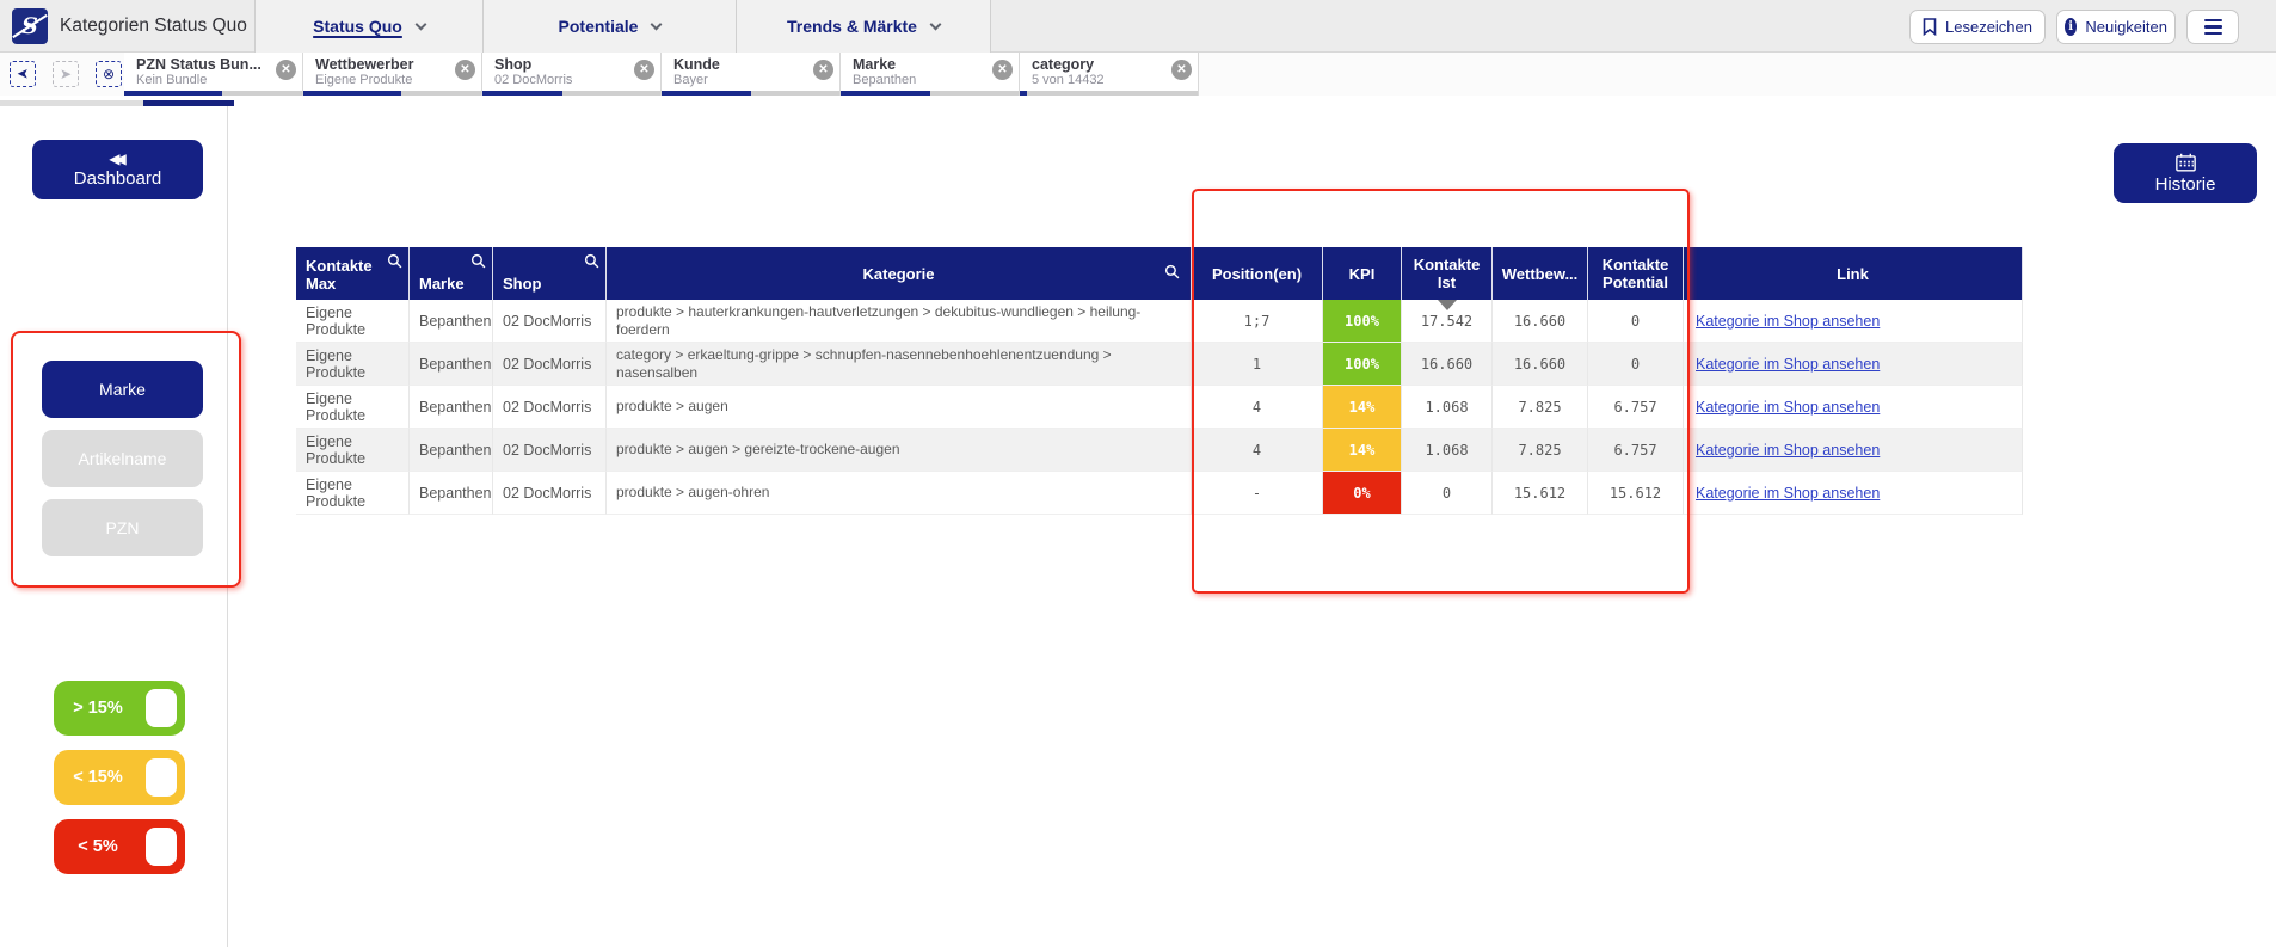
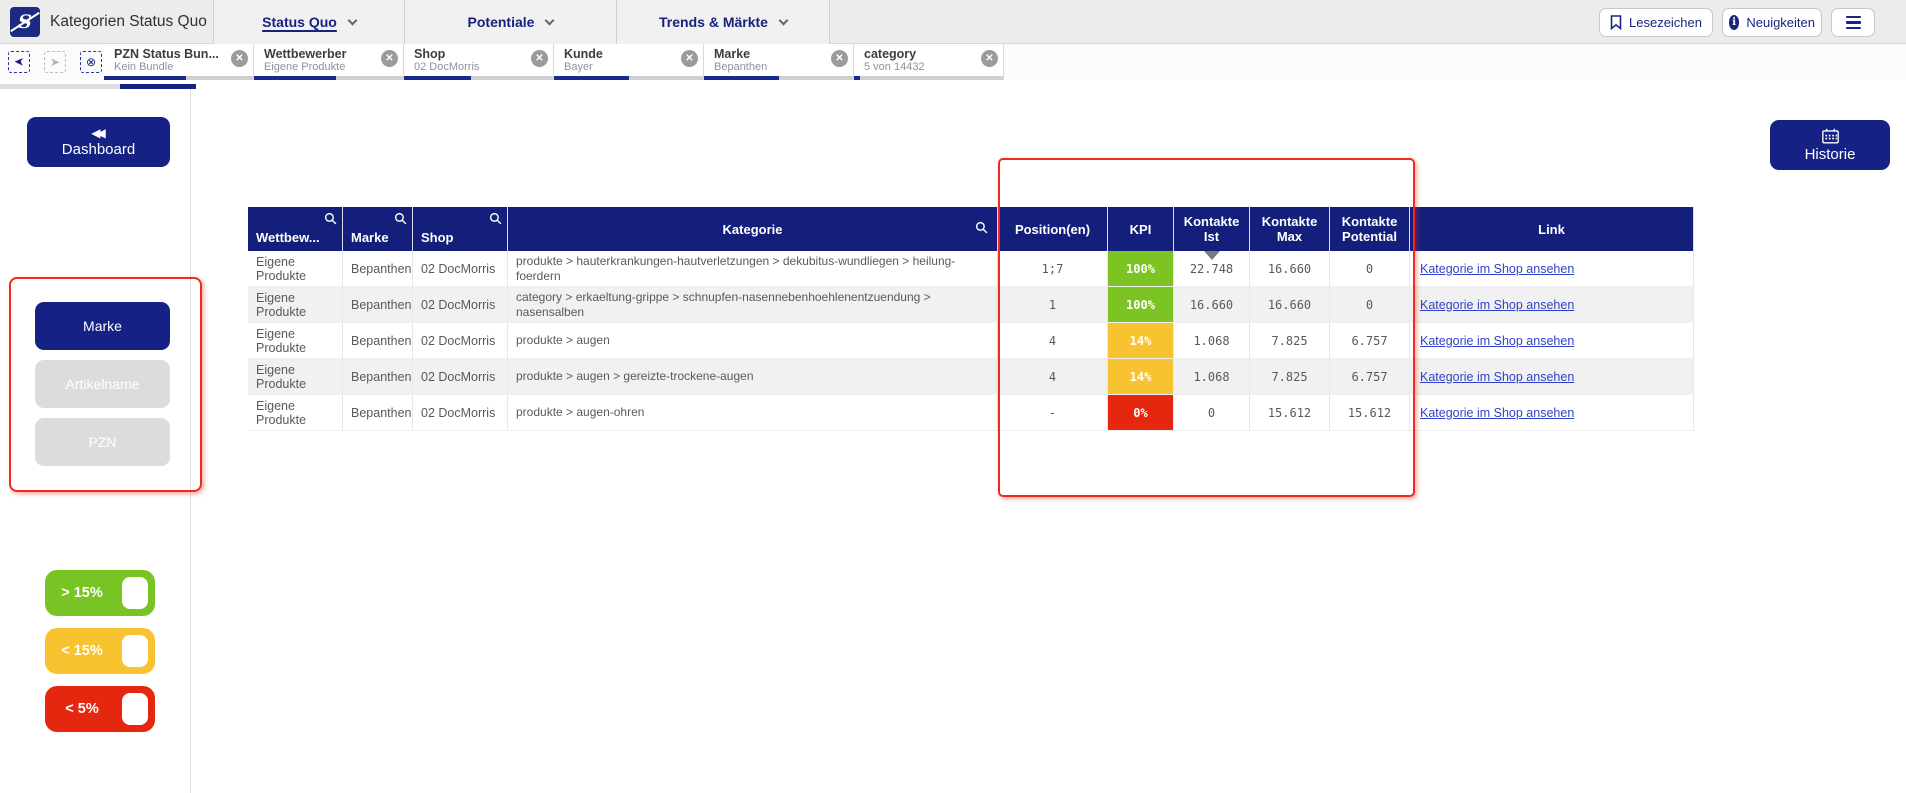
  Kategorien Status Quo
  Status Quo
  Potentiale
  Trends & Märkte
  Lesezeichen
  i
  Neuigkeiten
  ➤
  ⊗
  PZN Status Bun...
  Kein Bundle
  ✕
  Wettbewerber
  Eigene Produkte
  ✕
  Shop
  02 DocMorris
  ✕
  Kunde
  Bayer
  ✕
  Marke
  Bepanthen
  ✕
  category
  5 von 14432
  ✕
  ◀◀
  Dashboard
  MarkeArtikelnamePZN
  > 15%
  < 15%
  < 5%
  Historie
- Kontakte Max
+ Wettbew...
  Marke
  Shop
  Kategorie
  Position(en)
  KPI
  Kontakte Ist
- Wettbew...
+ Kontakte Max
  Kontakte Potential
  Link
  Eigene Produkte
  Bepanthen
  02 DocMorris
  produkte > hauterkrankungen-hautverletzungen > dekubitus-wundliegen > heilung-foerdern
  1;7
  100%
- 17.542
+ 22.748
  16.660
  0
  Kategorie im Shop ansehen
  Eigene Produkte
  Bepanthen
  02 DocMorris
  category > erkaeltung-grippe > schnupfen-nasennebenhoehlenentzuendung > nasensalben
  1
  100%
  16.660
  16.660
  0
  Kategorie im Shop ansehen
  Eigene Produkte
  Bepanthen
  02 DocMorris
  produkte > augen
  4
  14%
  1.068
  7.825
  6.757
  Kategorie im Shop ansehen
  Eigene Produkte
  Bepanthen
  02 DocMorris
  produkte > augen > gereizte-trockene-augen
  4
  14%
  1.068
  7.825
  6.757
  Kategorie im Shop ansehen
  Eigene Produkte
  Bepanthen
  02 DocMorris
  produkte > augen-ohren
  -
  0%
  0
  15.612
  15.612
  Kategorie im Shop ansehen
